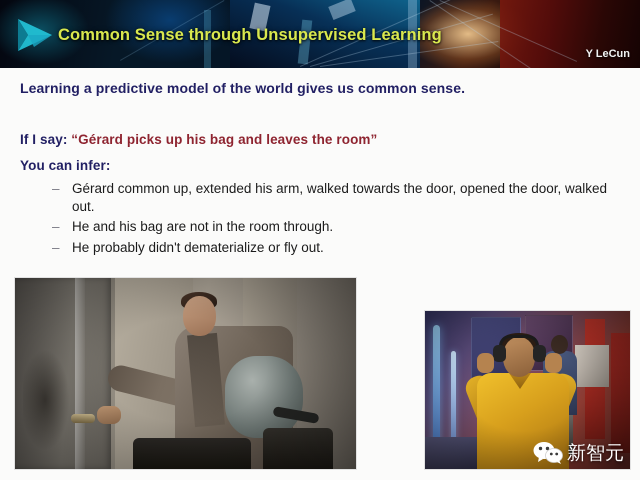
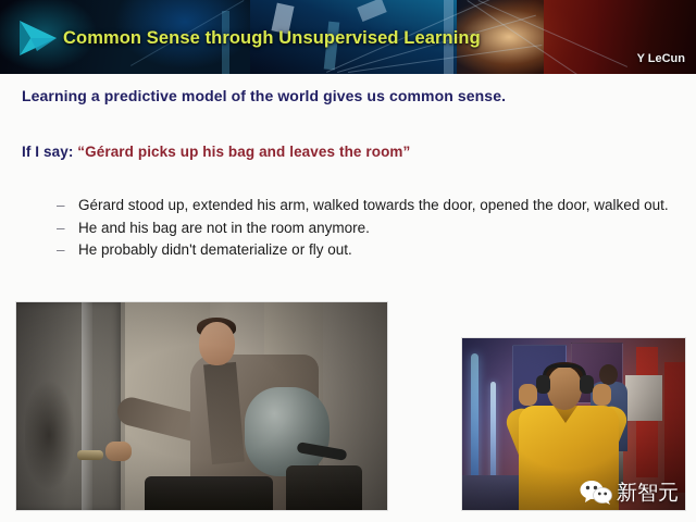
  Common Sense through Unsupervised Learning
  Y LeCun
  Learning a predictive model of the world gives us common sense.
  If I say: “Gérard picks up his bag and leaves the room”
- You can infer:
  –
- Gérard common up, extended his arm, walked towards the door, opened the door, walked out.
+ Gérard stood up, extended his arm, walked towards the door, opened the door, walked out.
  –
- He and his bag are not in the room through.
+ He and his bag are not in the room anymore.
  –
  He probably didn't dematerialize or fly out.
  新智元
